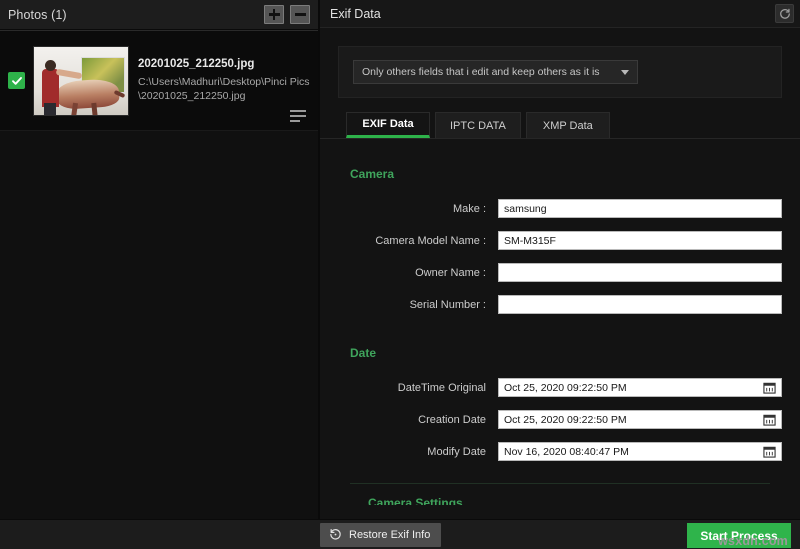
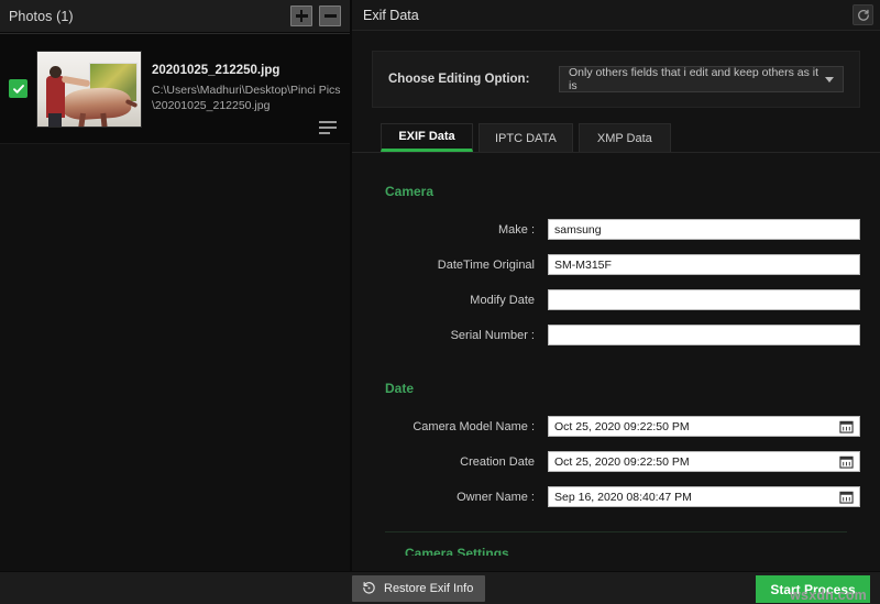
  Photos (1)
  20201025_212250.jpg
  C:\Users\Madhuri\Desktop\Pinci Pics\20201025_212250.jpg
  Exif Data
+ Choose Editing Option:
  Only others fields that i edit and keep others as it is
  EXIF Data
  IPTC DATA
  XMP Data
  Camera
  Make :
  samsung
- Camera Model Name :
+ DateTime Original
  SM-M315F
- Owner Name :
+ Modify Date
  Serial Number :
  Date
- DateTime Original
+ Camera Model Name :
  Oct 25, 2020 09:22:50 PM
  Creation Date
  Oct 25, 2020 09:22:50 PM
- Modify Date
+ Owner Name :
- Nov 16, 2020 08:40:47 PM
+ Sep 16, 2020 08:40:47 PM
  Camera Settings
  Restore Exif Info
  Start Process
  wsxdn.com
